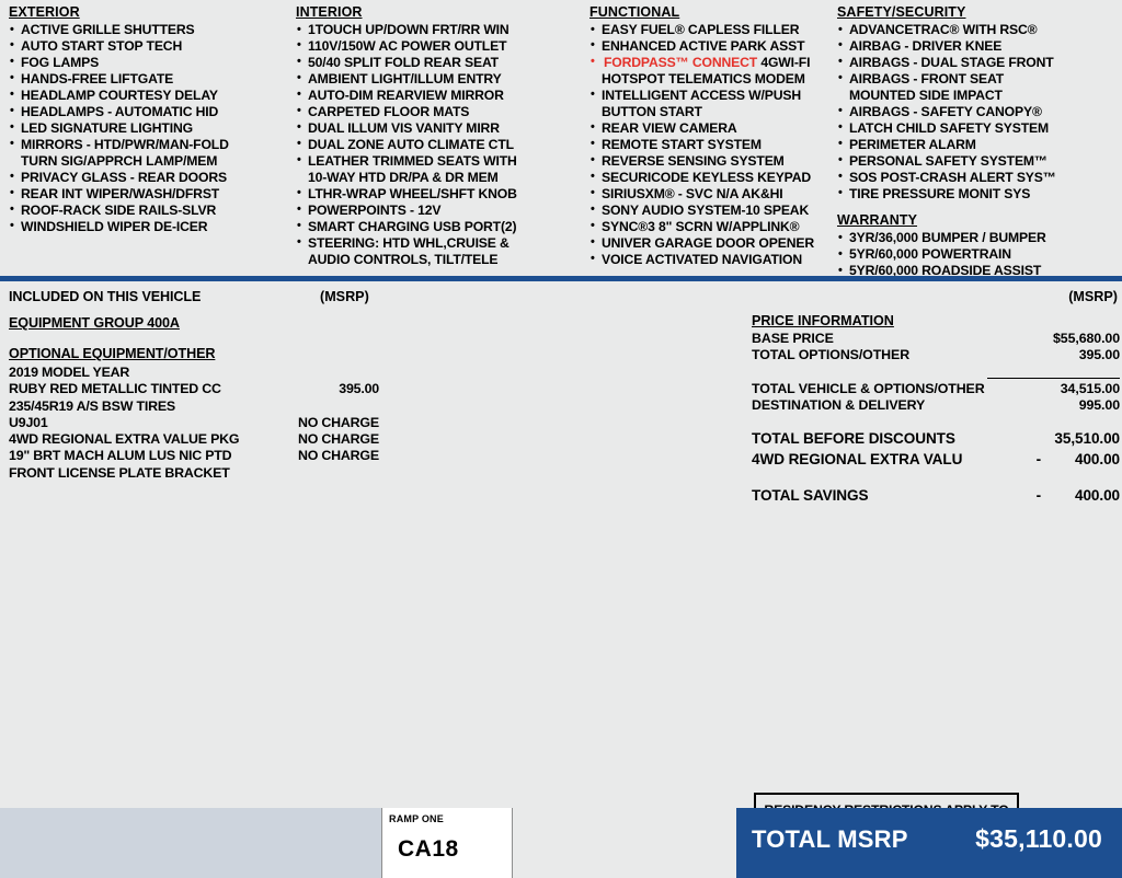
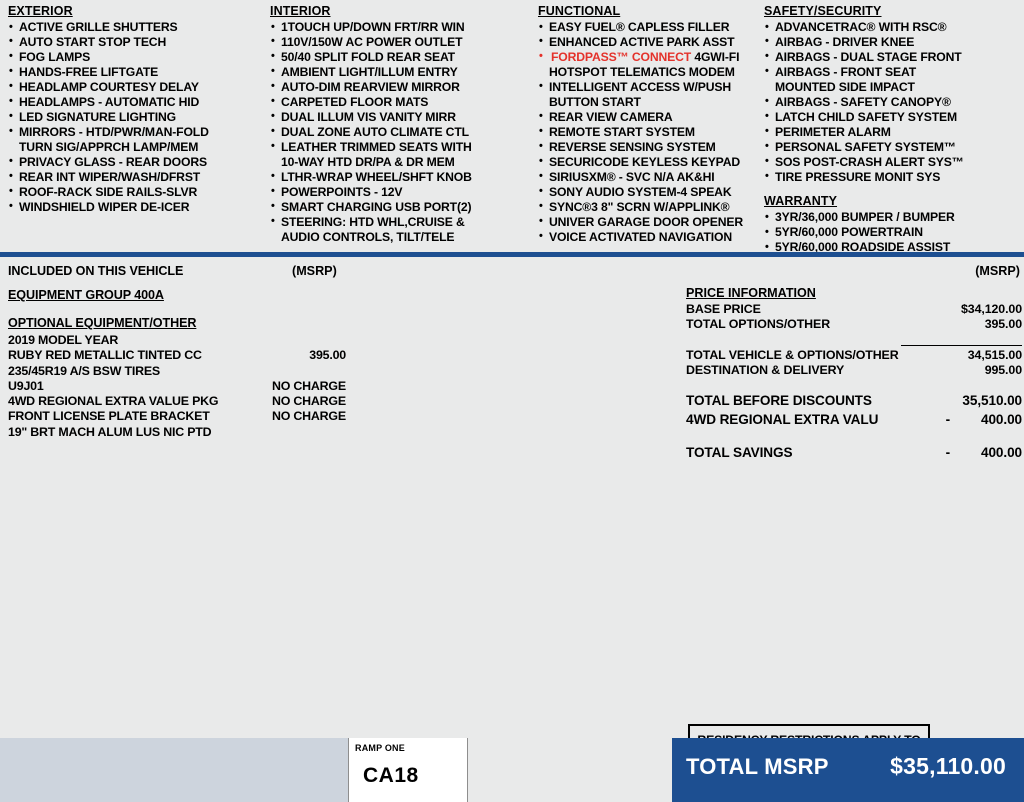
  EXTERIOR
  ACTIVE GRILLE SHUTTERS
  AUTO START STOP TECH
  FOG LAMPS
  HANDS-FREE LIFTGATE
  HEADLAMP COURTESY DELAY
  HEADLAMPS - AUTOMATIC HID
  LED SIGNATURE LIGHTING
  MIRRORS - HTD/PWR/MAN-FOLD
  TURN SIG/APPRCH LAMP/MEM
  PRIVACY GLASS - REAR DOORS
  REAR INT WIPER/WASH/DFRST
  ROOF-RACK SIDE RAILS-SLVR
  WINDSHIELD WIPER DE-ICER
  INTERIOR
  1TOUCH UP/DOWN FRT/RR WIN
  110V/150W AC POWER OUTLET
  50/40 SPLIT FOLD REAR SEAT
  AMBIENT LIGHT/ILLUM ENTRY
  AUTO-DIM REARVIEW MIRROR
  CARPETED FLOOR MATS
  DUAL ILLUM VIS VANITY MIRR
  DUAL ZONE AUTO CLIMATE CTL
  LEATHER TRIMMED SEATS WITH
  10-WAY HTD DR/PA & DR MEM
  LTHR-WRAP WHEEL/SHFT KNOB
  POWERPOINTS - 12V
  SMART CHARGING USB PORT(2)
  STEERING: HTD WHL,CRUISE &
  AUDIO CONTROLS, TILT/TELE
  FUNCTIONAL
  EASY FUEL® CAPLESS FILLER
  ENHANCED ACTIVE PARK ASST
  FORDPASS™ CONNECT 4GWI-FI
  HOTSPOT TELEMATICS MODEM
  INTELLIGENT ACCESS W/PUSH
  BUTTON START
  REAR VIEW CAMERA
  REMOTE START SYSTEM
  REVERSE SENSING SYSTEM
  SECURICODE KEYLESS KEYPAD
  SIRIUSXM® - SVC N/A AK&HI
- SONY AUDIO SYSTEM-10 SPEAK
+ SONY AUDIO SYSTEM-4 SPEAK
  SYNC®3 8" SCRN W/APPLINK®
  UNIVER GARAGE DOOR OPENER
  VOICE ACTIVATED NAVIGATION
  SAFETY/SECURITY
  ADVANCETRAC® WITH RSC®
  AIRBAG - DRIVER KNEE
  AIRBAGS - DUAL STAGE FRONT
  AIRBAGS - FRONT SEAT
  MOUNTED SIDE IMPACT
  AIRBAGS - SAFETY CANOPY®
  LATCH CHILD SAFETY SYSTEM
  PERIMETER ALARM
  PERSONAL SAFETY SYSTEM™
  SOS POST-CRASH ALERT SYS™
  TIRE PRESSURE MONIT SYS
  WARRANTY
  3YR/36,000 BUMPER / BUMPER
  5YR/60,000 POWERTRAIN
  5YR/60,000 ROADSIDE ASSIST
  INCLUDED ON THIS VEHICLE
  (MSRP)
  (MSRP)
  EQUIPMENT GROUP 400A
  OPTIONAL EQUIPMENT/OTHER
  2019 MODEL YEAR
  RUBY RED METALLIC TINTED CC
  395.00
  235/45R19 A/S BSW TIRES
  U9J01
  NO CHARGE
  4WD REGIONAL EXTRA VALUE PKG
  NO CHARGE
- 19" BRT MACH ALUM LUS NIC PTD
+ FRONT LICENSE PLATE BRACKET
  NO CHARGE
- FRONT LICENSE PLATE BRACKET
+ 19" BRT MACH ALUM LUS NIC PTD
  PRICE INFORMATION
  BASE PRICE
- $55,680.00
+ $34,120.00
  TOTAL OPTIONS/OTHER
  395.00
  TOTAL VEHICLE & OPTIONS/OTHER
  34,515.00
  DESTINATION & DELIVERY
  995.00
  TOTAL BEFORE DISCOUNTS
  35,510.00
  4WD REGIONAL EXTRA VALU
  -
  400.00
  TOTAL SAVINGS
  -
  400.00
  RAMP ONE
  CA18
  TOTAL MSRP
  $35,110.00
